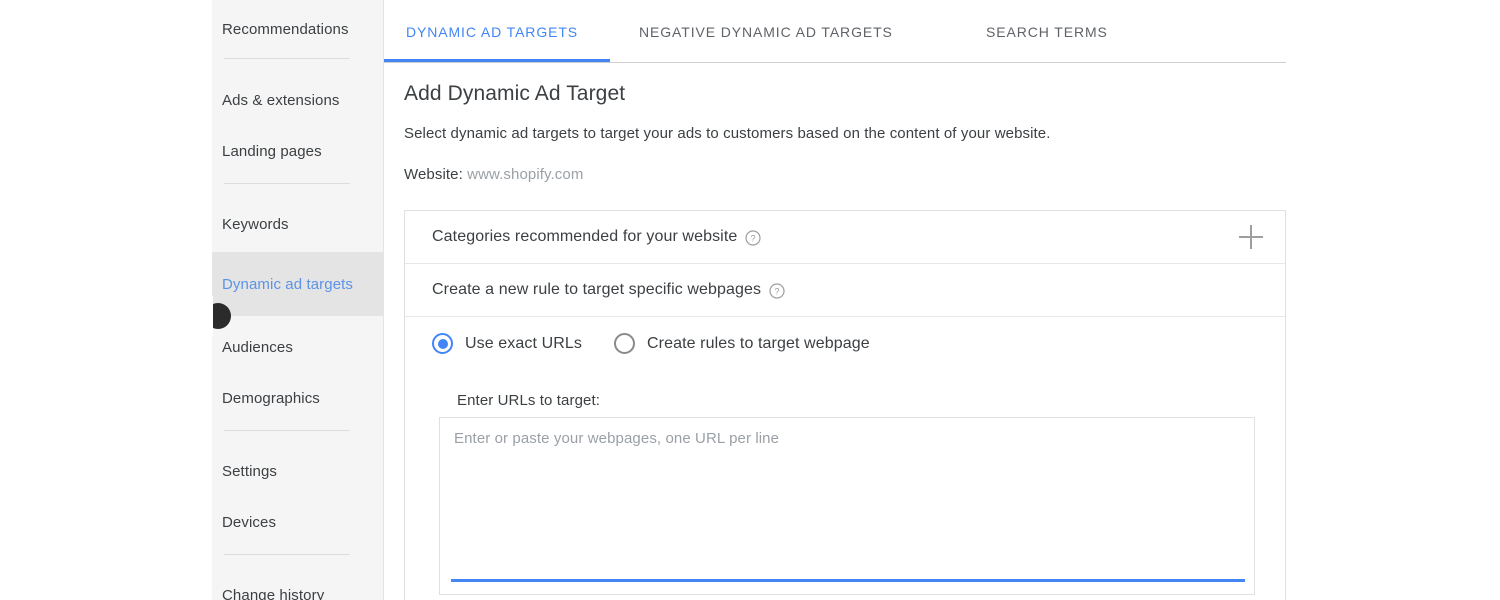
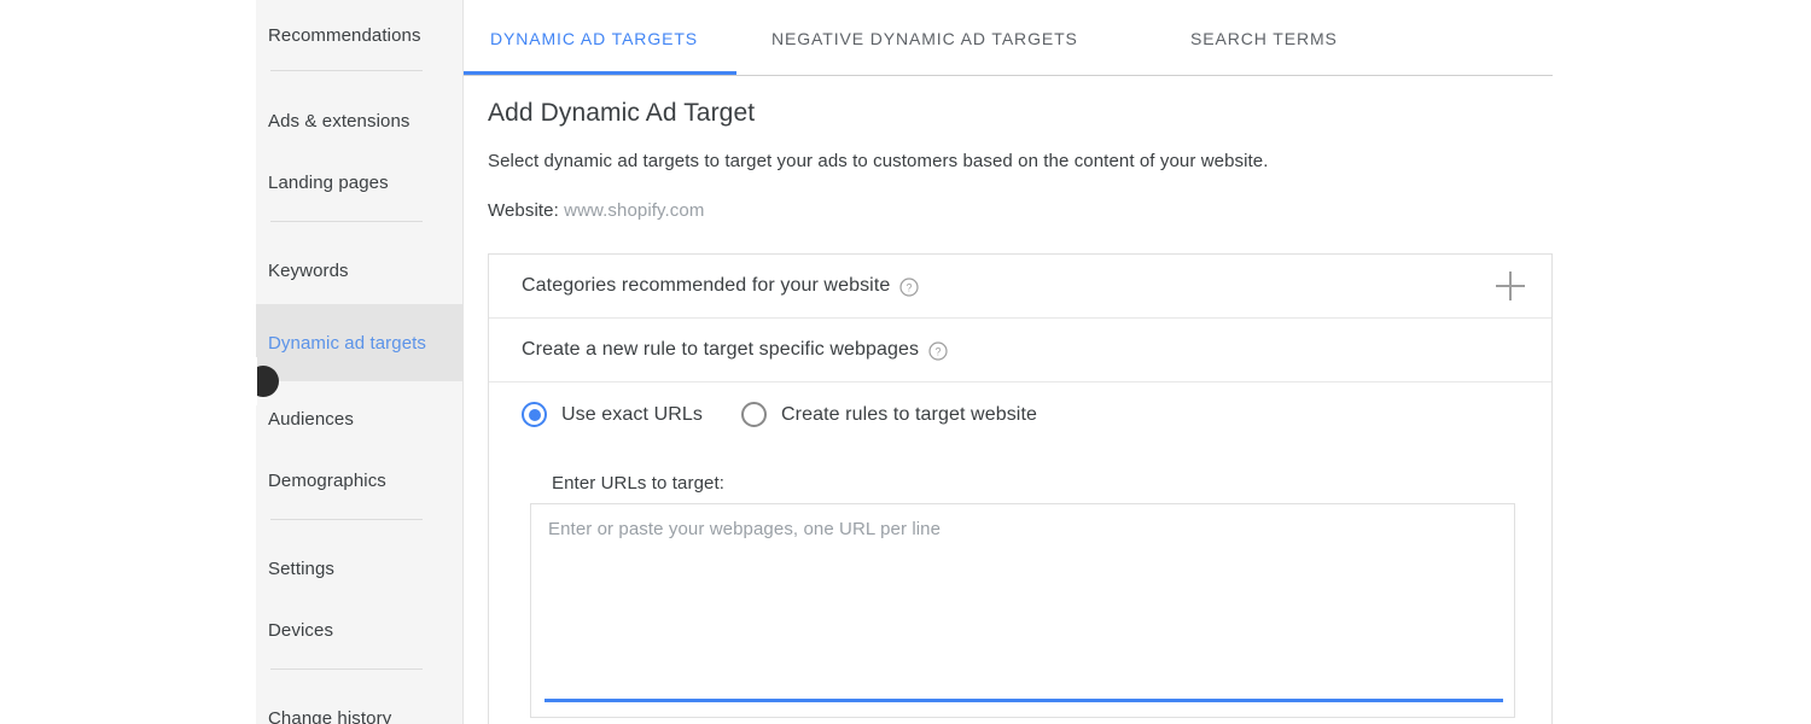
  Recommendations
  Ads & extensions
  Landing pages
  Keywords
  Dynamic ad targets
  Audiences
  Demographics
  Settings
  Devices
  Change history
  DYNAMIC AD TARGETS
  NEGATIVE DYNAMIC AD TARGETS
  SEARCH TERMS
  Add Dynamic Ad Target
  Select dynamic ad targets to target your ads to customers based on the content of your website.
  Website: www.shopify.com
  Categories recommended for your website
  ?
  Create a new rule to target specific webpages
  ?
  Use exact URLs
- Create rules to target webpage
+ Create rules to target website
  Enter URLs to target:
  Enter or paste your webpages, one URL per line
